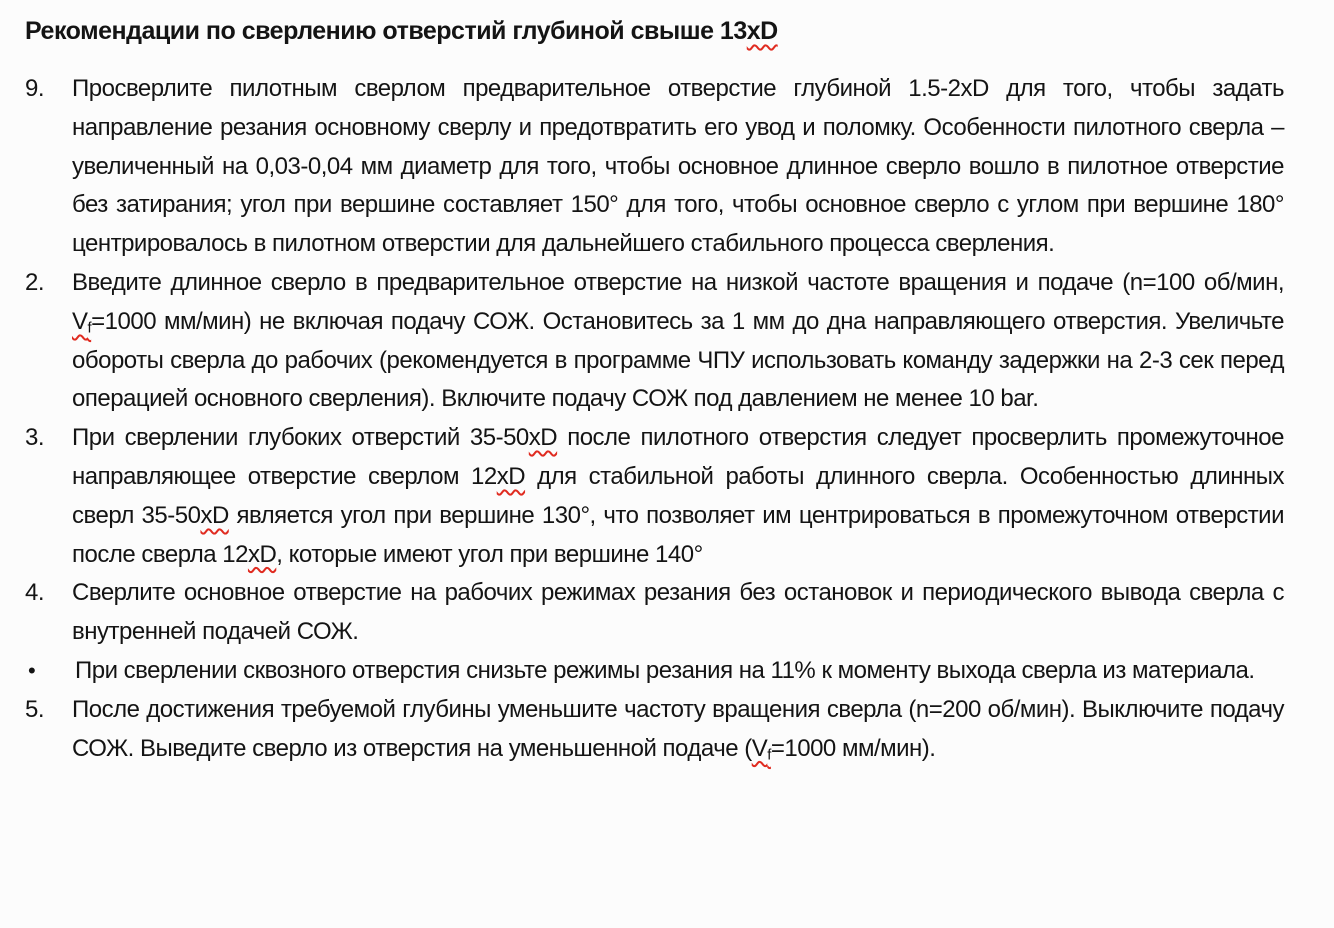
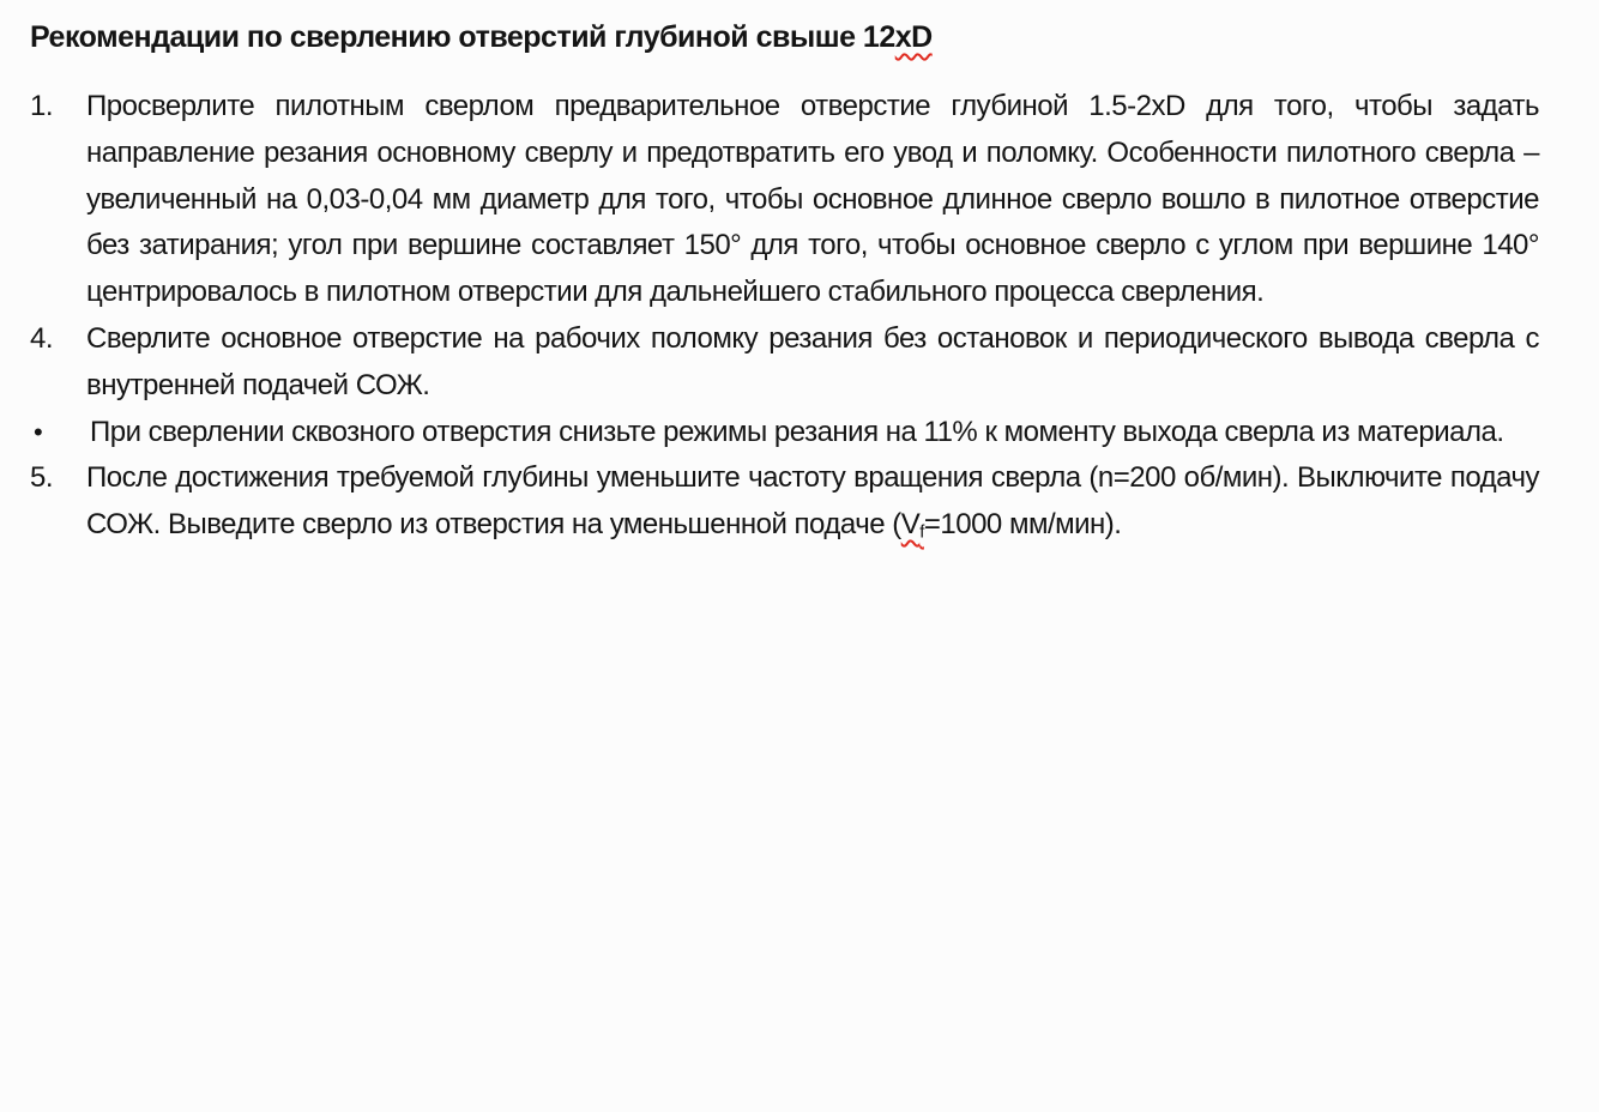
- Рекомендации по сверлению отверстий глубиной свыше 13xD
+ Рекомендации по сверлению отверстий глубиной свыше 12xD
- 9.
+ 1.
- Просверлите пилотным сверлом предварительное отверстие глубиной 1.5-2xD для того, чтобы задать направление резания основному сверлу и предотвратить его увод и поломку. Особенности пилотного сверла – увеличенный на 0,03-0,04 мм диаметр для того, чтобы основное длинное сверло вошло в пилотное отверстие без затирания; угол при вершине составляет 150° для того, чтобы основное сверло с углом при вершине 180° центрировалось в пилотном отверстии для дальнейшего стабильного процесса сверления.
+ Просверлите пилотным сверлом предварительное отверстие глубиной 1.5-2xD для того, чтобы задать направление резания основному сверлу и предотвратить его увод и поломку. Особенности пилотного сверла – увеличенный на 0,03-0,04 мм диаметр для того, чтобы основное длинное сверло вошло в пилотное отверстие без затирания; угол при вершине составляет 150° для того, чтобы основное сверло с углом при вершине 140° центрировалось в пилотном отверстии для дальнейшего стабильного процесса сверления.
- 2.
- Введите длинное сверло в предварительное отверстие на низкой частоте вращения и подаче (n=100 об/мин, Vf=1000 мм/мин) не включая подачу СОЖ. Остановитесь за 1 мм до дна направляющего отверстия. Увеличьте обороты сверла до рабочих (рекомендуется в программе ЧПУ использовать команду задержки на 2-3 сек перед операцией основного сверления). Включите подачу СОЖ под давлением не менее 10 bar.
- 3.
- При сверлении глубоких отверстий 35-50xD после пилотного отверстия следует просверлить промежуточное направляющее отверстие сверлом 12xD для стабильной работы длинного сверла. Особенностью длинных сверл 35-50xD является угол при вершине 130°, что позволяет им центрироваться в промежуточном отверстии после сверла 12xD, которые имеют угол при вершине 140°
  4.
- Сверлите основное отверстие на рабочих режимах резания без остановок и периодического вывода сверла с внутренней подачей СОЖ.
+ Сверлите основное отверстие на рабочих поломку резания без остановок и периодического вывода сверла с внутренней подачей СОЖ.
  •
  При сверлении сквозного отверстия снизьте режимы резания на 11% к моменту выхода сверла из материала.
  5.
  После достижения требуемой глубины уменьшите частоту вращения сверла (n=200 об/мин). Выключите подачу СОЖ. Выведите сверло из отверстия на уменьшенной подаче (Vf=1000 мм/мин).
